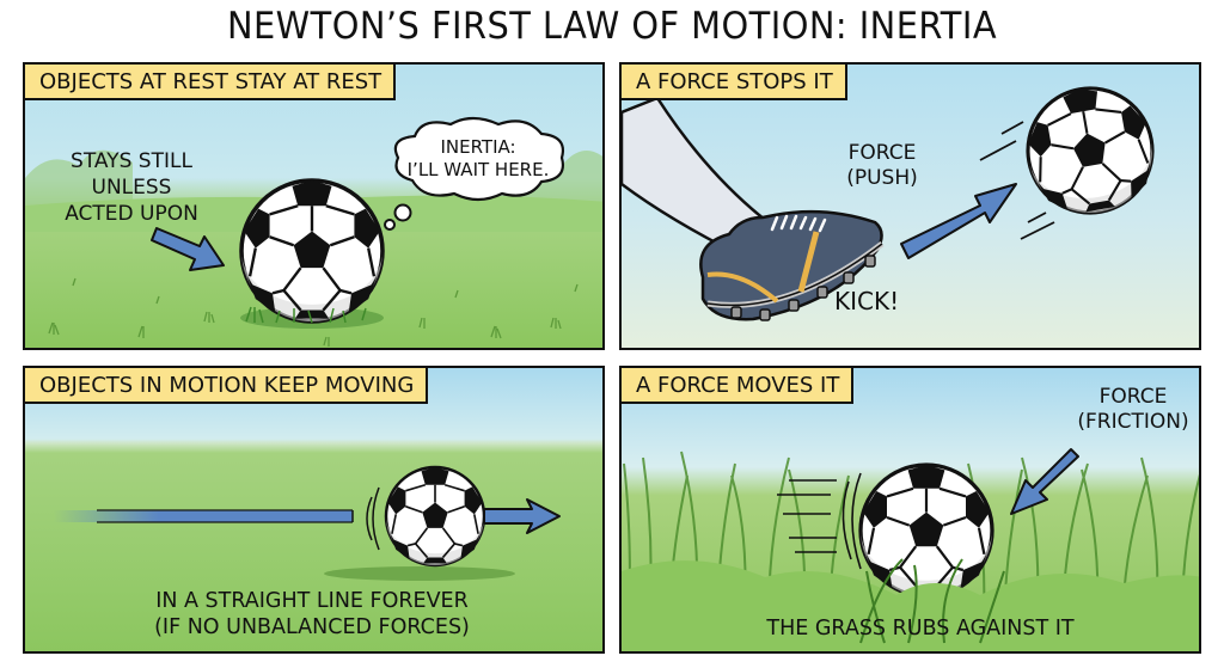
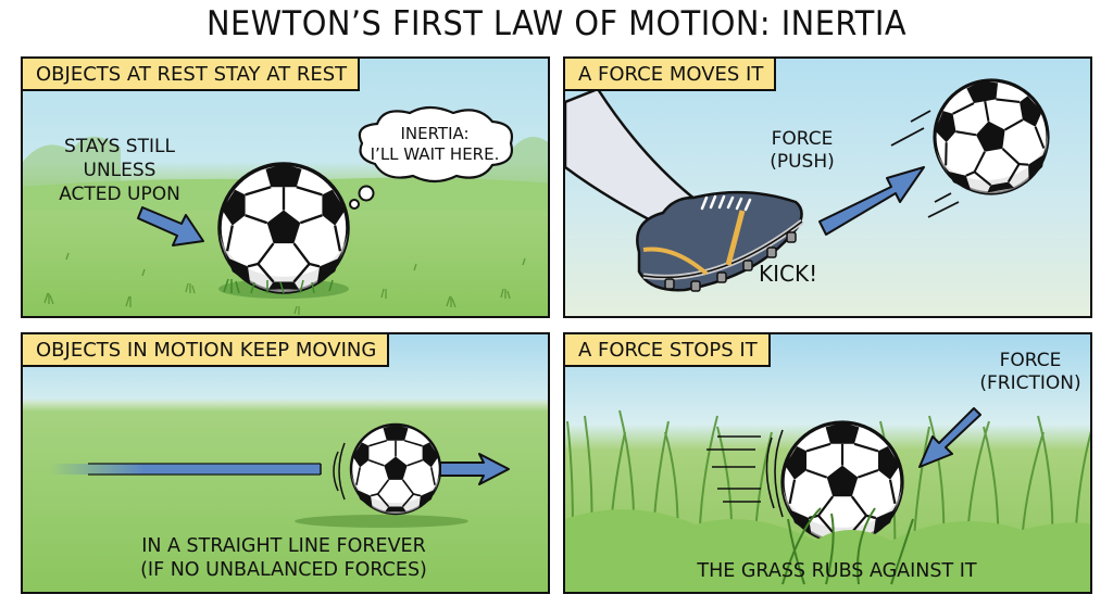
  NEWTON’S FIRST LAW OF MOTION: INERTIA
  OBJECTS AT REST STAY AT REST
  STAYS STILL
  UNLESS
  ACTED UPON
  INERTIA:
  I’LL WAIT HERE.
  FORCE
  (PUSH)
  KICK!
- A FORCE STOPS IT
+ A FORCE MOVES IT
  IN A STRAIGHT LINE FOREVER
  (IF NO UNBALANCED FORCES)
  OBJECTS IN MOTION KEEP MOVING
  FORCE
  (FRICTION)
  THE GRASS RUBS AGAINST IT
- A FORCE MOVES IT
+ A FORCE STOPS IT
